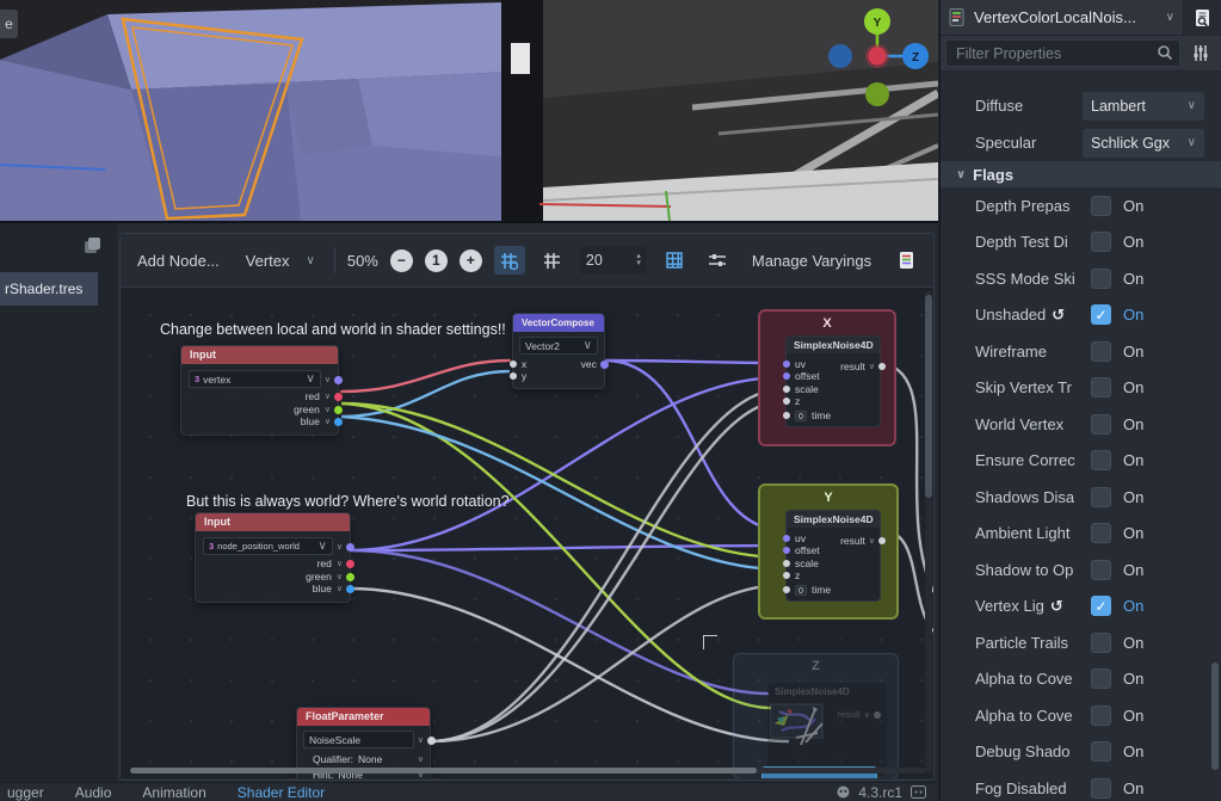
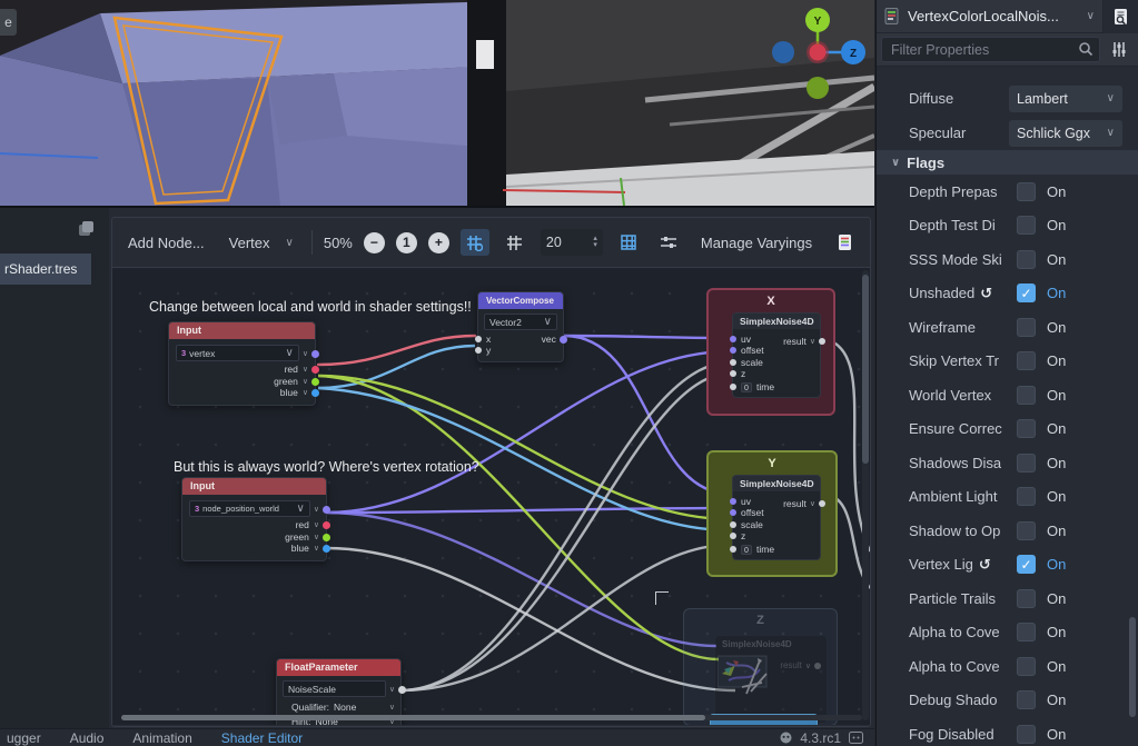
  Y
  Z
  e
  rShader.tres
  Add Node...
  Vertex
  ∨
  50%
  −
  1
  +
  20
  Manage Varyings
  Change between local and world in shader settings!!
- But this is always world? Where's world rotation?
+ But this is always world? Where's vertex rotation?
  Input
  3
  vertex
  ∨
  red
  green
  blue
  VectorCompose
  Vector2
  ∨
  x
  vec
  y
  X
  SimplexNoise4D
  result
  uv
  offset
  scale
  z
  time
  Y
  SimplexNoise4D
  result
  uv
  offset
  scale
  z
  time
  Input
  3
  node_position_world
  ∨
  red
  green
  blue
  FloatParameter
  NoiseScale
  Qualifier:
  None
  Hint:
  None
  Z
  SimplexNoise4D
  result
  ugger
  Audio
  Animation
  Shader Editor
  4.3.rc1
  VertexColorLocalNois...
  ∨
  Filter Properties
  Diffuse
  Lambert
  ∨
  Specular
  Schlick Ggx
  ∨
  ∨
  Flags
  Depth Prepas
  On
  Depth Test Di
  On
  SSS Mode Ski
  On
  Unshaded
  ↺
  ✓
  On
  Wireframe
  On
  Skip Vertex Tr
  On
  World Vertex
  On
  Ensure Correc
  On
  Shadows Disa
  On
  Ambient Light
  On
  Shadow to Op
  On
  Vertex Lig
  ↺
  ✓
  On
  Particle Trails
  On
  Alpha to Cove
  On
  Alpha to Cove
  On
  Debug Shado
  On
  Fog Disabled
  On
